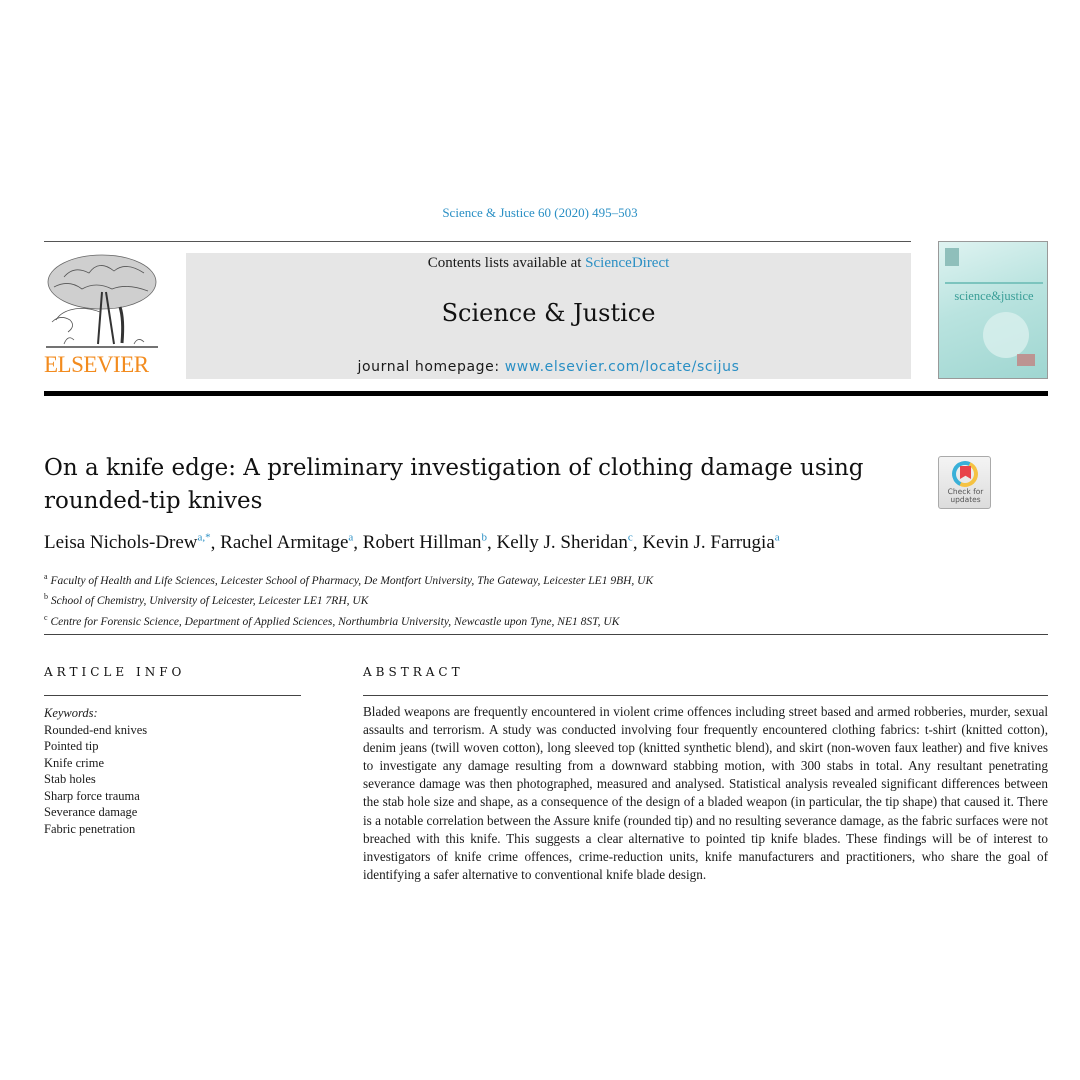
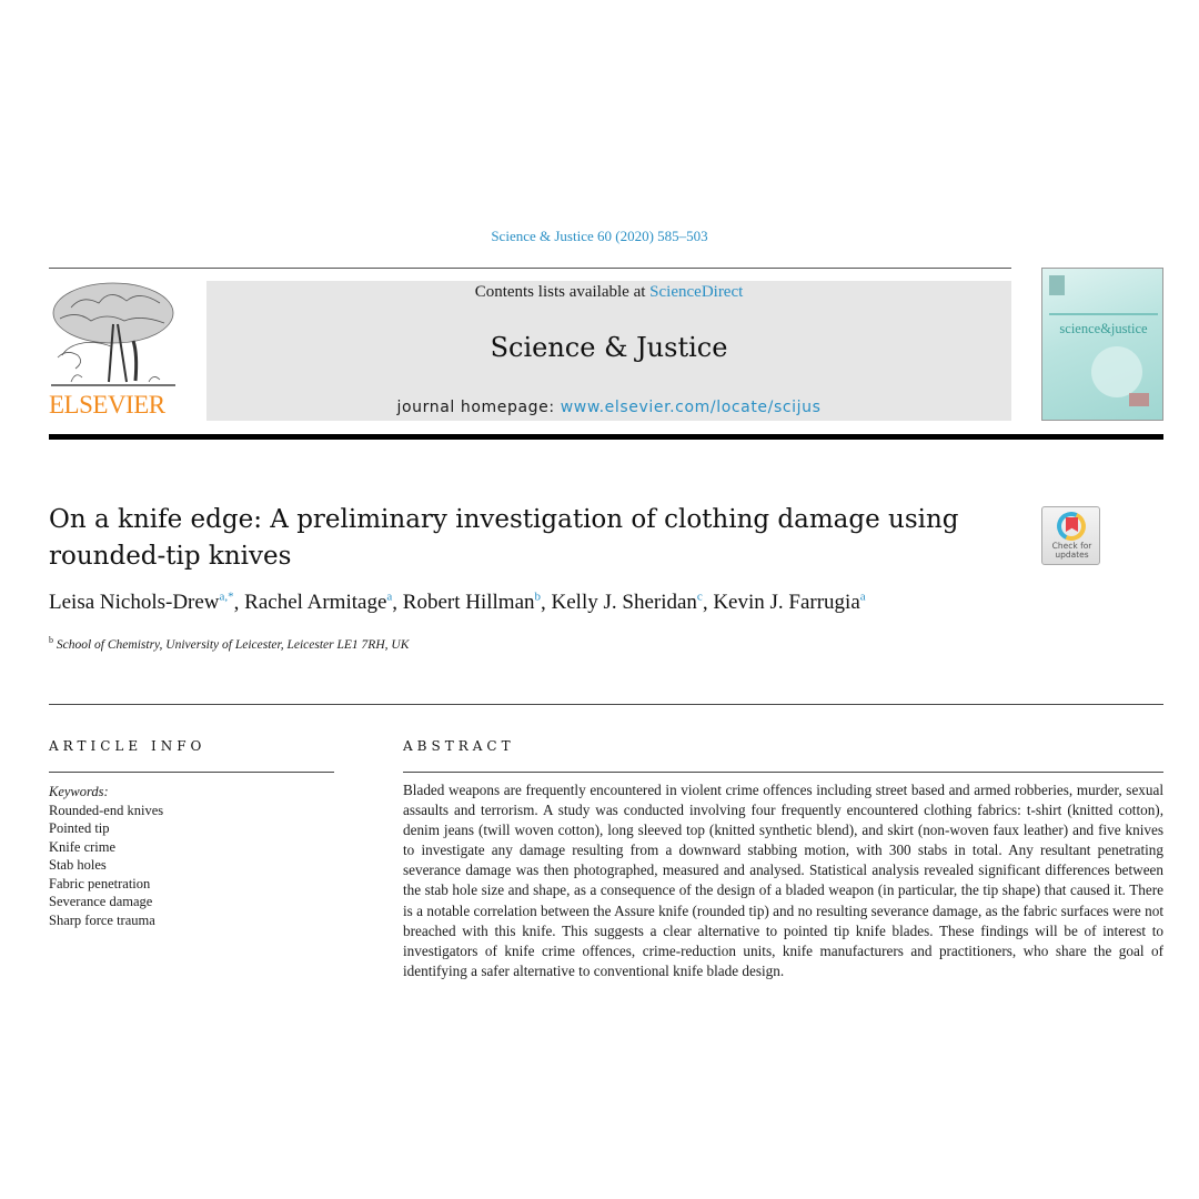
- Science & Justice 60 (2020) 495–503
+ Science & Justice 60 (2020) 585–503
  ELSEVIER
  Contents lists available at ScienceDirect
  Science & Justice
  journal homepage: www.elsevier.com/locate/scijus
  science&justice
  On a knife edge: A preliminary investigation of clothing damage using rounded-tip knives
  Check for
  updates
  Leisa Nichols-Drewa,*, Rachel Armitagea, Robert Hillmanb, Kelly J. Sheridanc, Kevin J. Farrugiaa
- a Faculty of Health and Life Sciences, Leicester School of Pharmacy, De Montfort University, The Gateway, Leicester LE1 9BH, UK
  b School of Chemistry, University of Leicester, Leicester LE1 7RH, UK
- c Centre for Forensic Science, Department of Applied Sciences, Northumbria University, Newcastle upon Tyne, NE1 8ST, UK
  ARTICLE INFO
  ABSTRACT
  Keywords:
  Rounded-end knives
  Pointed tip
  Knife crime
  Stab holes
- Sharp force trauma
+ Fabric penetration
  Severance damage
- Fabric penetration
+ Sharp force trauma
  Bladed weapons are frequently encountered in violent crime offences including street based and armed robberies, murder, sexual assaults and terrorism. A study was conducted involving four frequently encountered clothing fabrics: t-shirt (knitted cotton), denim jeans (twill woven cotton), long sleeved top (knitted synthetic blend), and skirt (non-woven faux leather) and five knives to investigate any damage resulting from a downward stabbing motion, with 300 stabs in total. Any resultant penetrating severance damage was then photographed, measured and analysed. Statistical analysis revealed significant differences between the stab hole size and shape, as a consequence of the design of a bladed weapon (in particular, the tip shape) that caused it. There is a notable correlation between the Assure knife (rounded tip) and no resulting severance damage, as the fabric surfaces were not breached with this knife. This suggests a clear alternative to pointed tip knife blades. These findings will be of interest to investigators of knife crime offences, crime-reduction units, knife manufacturers and practitioners, who share the goal of identifying a safer alternative to conventional knife blade design.
